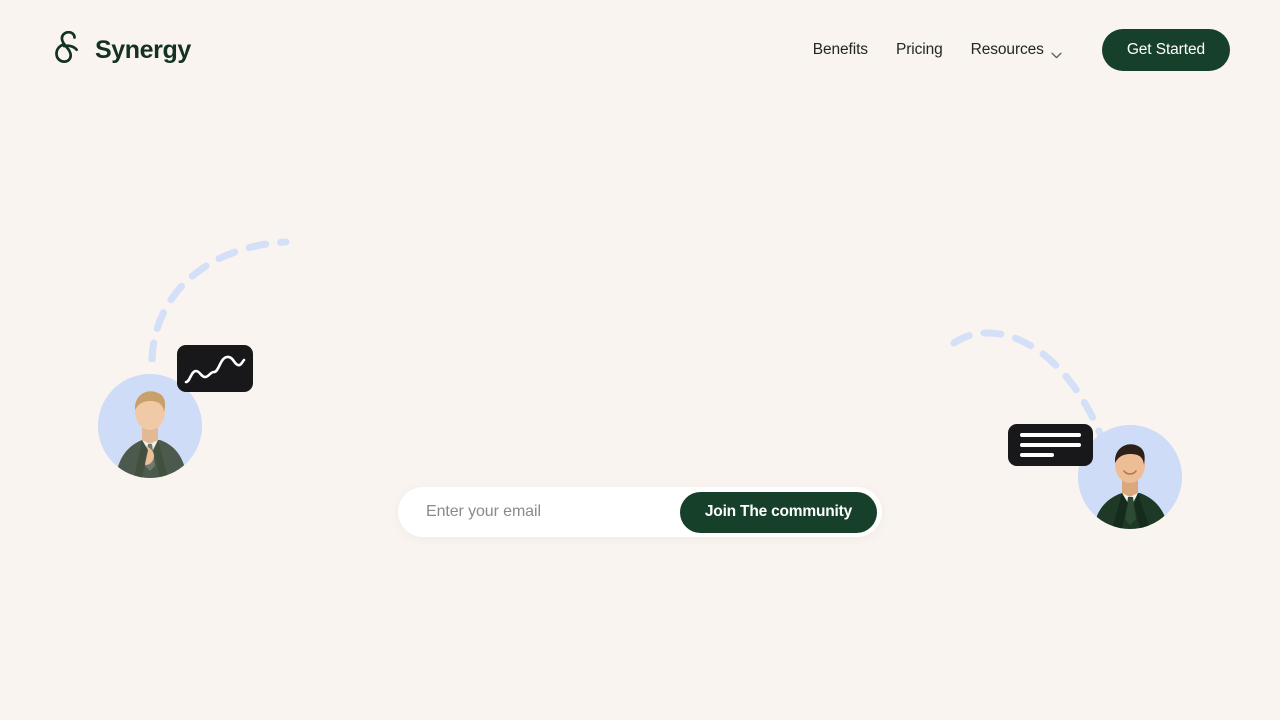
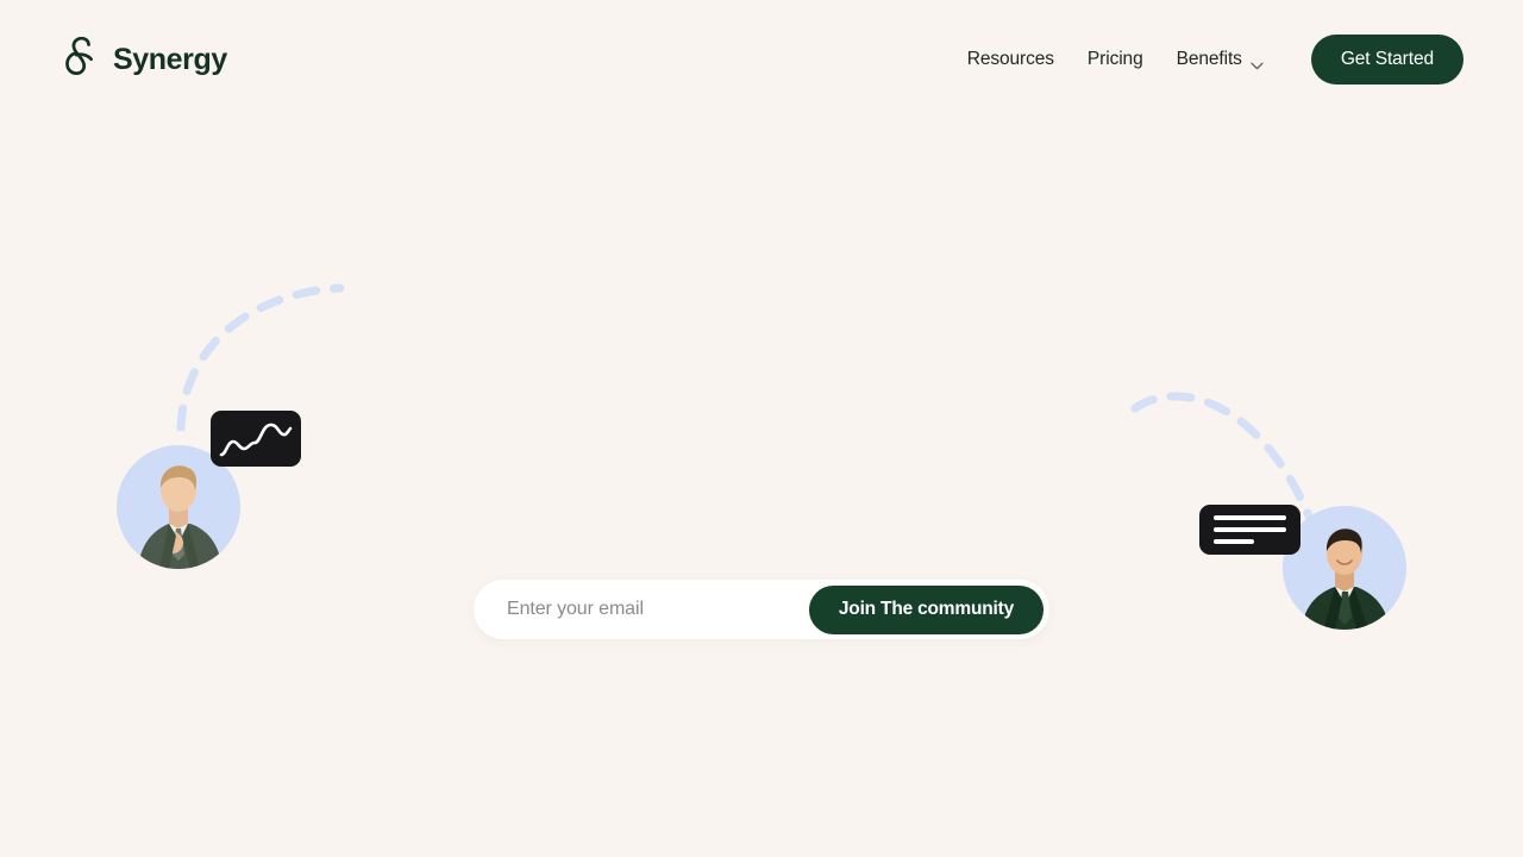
  Synergy
- Benefits
+ Resources
  Pricing
- Resources
+ Benefits
  Get Started
  Enter your email
  Join The community
